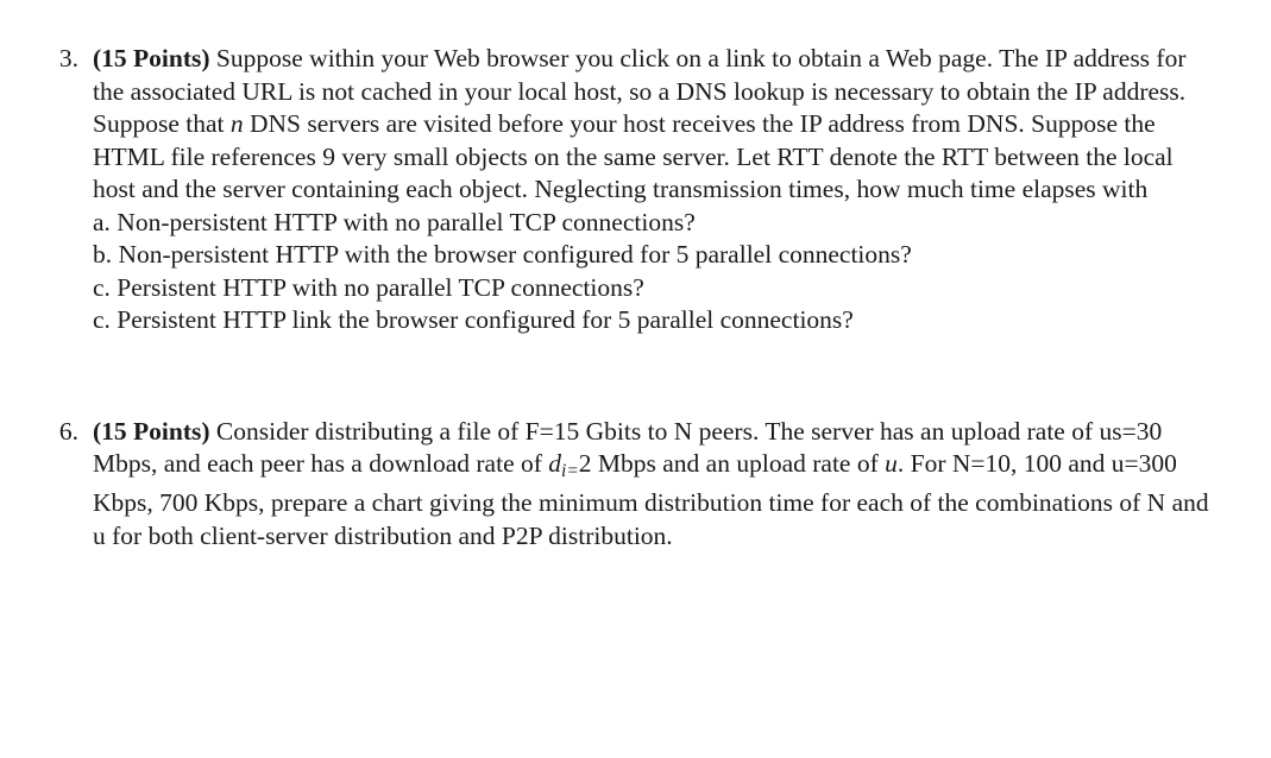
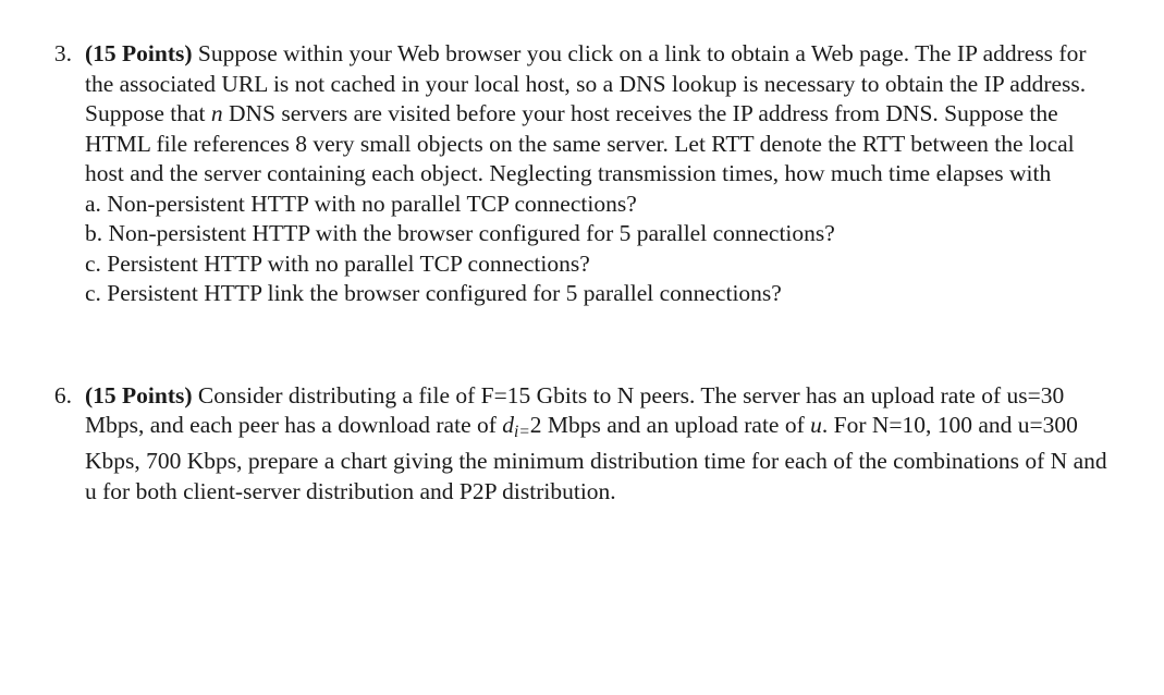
  3.
- (15 Points) Suppose within your Web browser you click on a link to obtain a Web page. The IP address for the associated URL is not cached in your local host, so a DNS lookup is necessary to obtain the IP address. Suppose that n DNS servers are visited before your host receives the IP address from DNS. Suppose the HTML file references 9 very small objects on the same server. Let RTT denote the RTT between the local host and the server containing each object. Neglecting transmission times, how much time elapses with
+ (15 Points) Suppose within your Web browser you click on a link to obtain a Web page. The IP address for the associated URL is not cached in your local host, so a DNS lookup is necessary to obtain the IP address. Suppose that n DNS servers are visited before your host receives the IP address from DNS. Suppose the HTML file references 8 very small objects on the same server. Let RTT denote the RTT between the local host and the server containing each object. Neglecting transmission times, how much time elapses with
  a. Non-persistent HTTP with no parallel TCP connections?
  b. Non-persistent HTTP with the browser configured for 5 parallel connections?
  c. Persistent HTTP with no parallel TCP connections?
  c. Persistent HTTP link the browser configured for 5 parallel connections?
  6.
  (15 Points) Consider distributing a file of F=15 Gbits to N peers. The server has an upload rate of us=30 Mbps, and each peer has a download rate of di=2 Mbps and an upload rate of u. For N=10, 100 and u=300 Kbps, 700 Kbps, prepare a chart giving the minimum distribution time for each of the combinations of N and u for both client-server distribution and P2P distribution.
